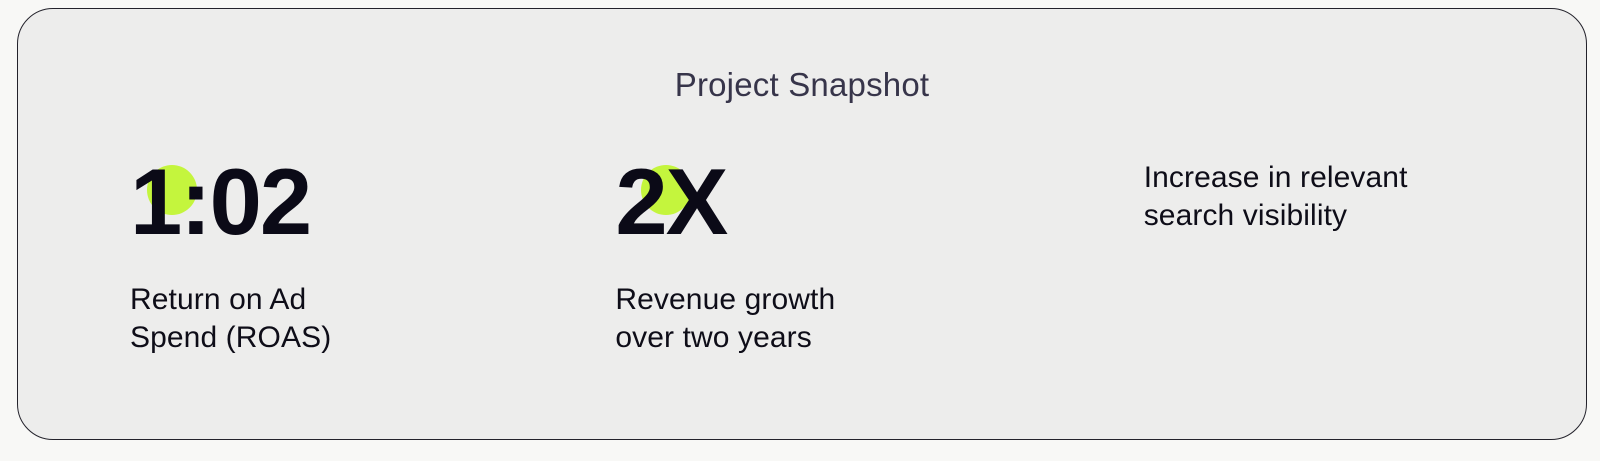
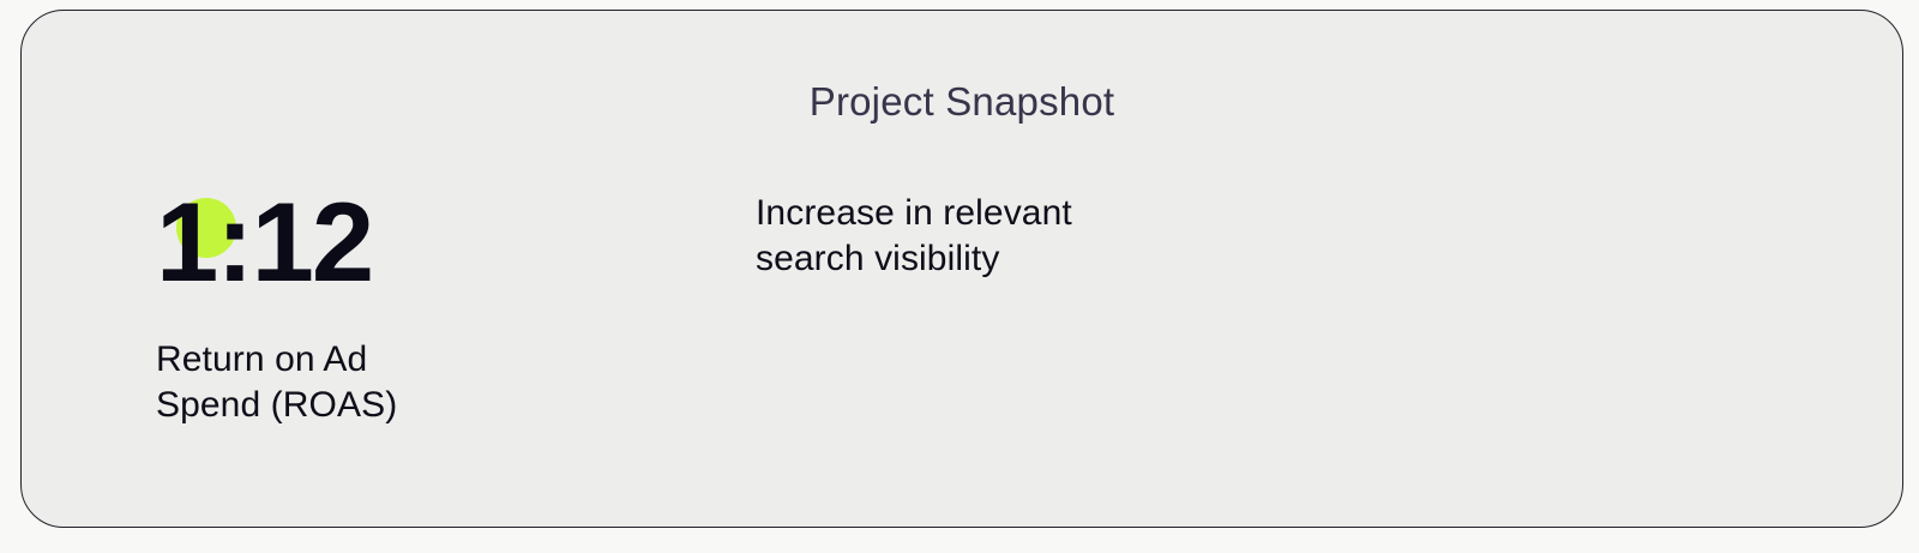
  Project Snapshot
- 1:02
+ 1:12
  Return on Ad
  Spend (ROAS)
- 2X
- Revenue growth
- over two years
  Increase in relevant
  search visibility
